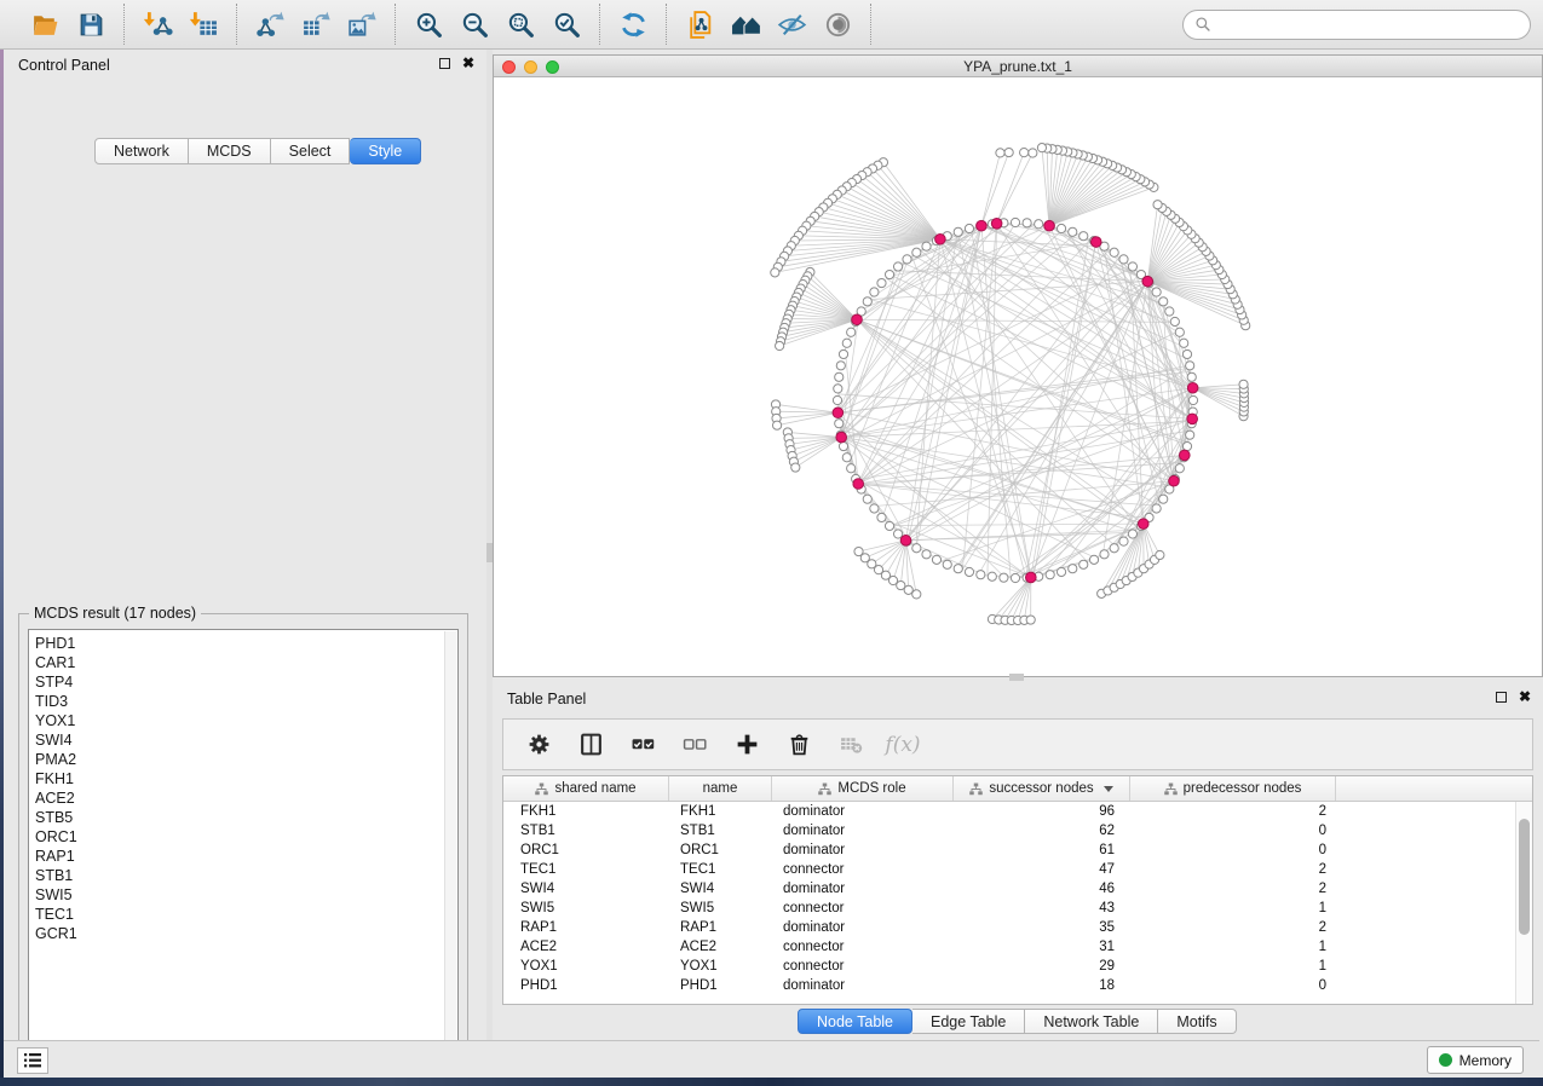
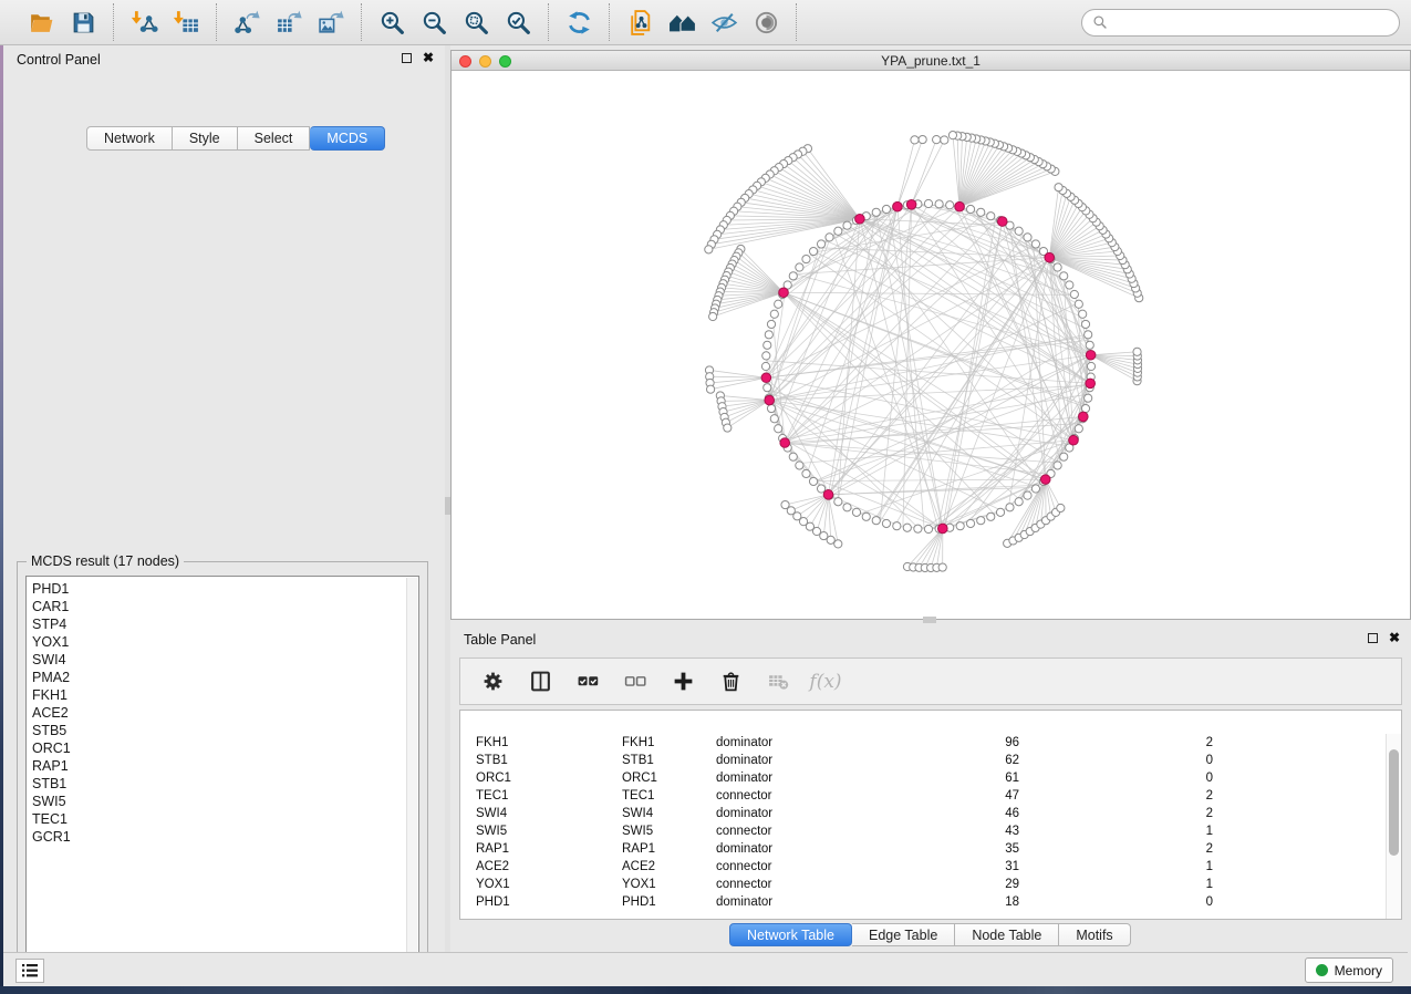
  Control Panel
  ✖
  Network
- MCDS
+ Style
  Select
- Style
+ MCDS
  MCDS result (17 nodes)
  PHD1
  CAR1
  STP4
- TID3
  YOX1
  SWI4
  PMA2
  FKH1
  ACE2
  STB5
  ORC1
  RAP1
  STB1
  SWI5
  TEC1
  GCR1
  YPA_prune.txt_1
  Table Panel
  ✖
  f(x)
- shared name
- name
- MCDS role
- successor nodes
- predecessor nodes
  FKH1
  FKH1
  dominator
  96
  2
  STB1
  STB1
  dominator
  62
  0
  ORC1
  ORC1
  dominator
  61
  0
  TEC1
  TEC1
  connector
  47
  2
  SWI4
  SWI4
  dominator
  46
  2
  SWI5
  SWI5
  connector
  43
  1
  RAP1
  RAP1
  dominator
  35
  2
  ACE2
  ACE2
  connector
  31
  1
  YOX1
  YOX1
  connector
  29
  1
  PHD1
  PHD1
  dominator
  18
  0
- Node Table
+ Network Table
  Edge Table
- Network Table
+ Node Table
  Motifs
  Memory
